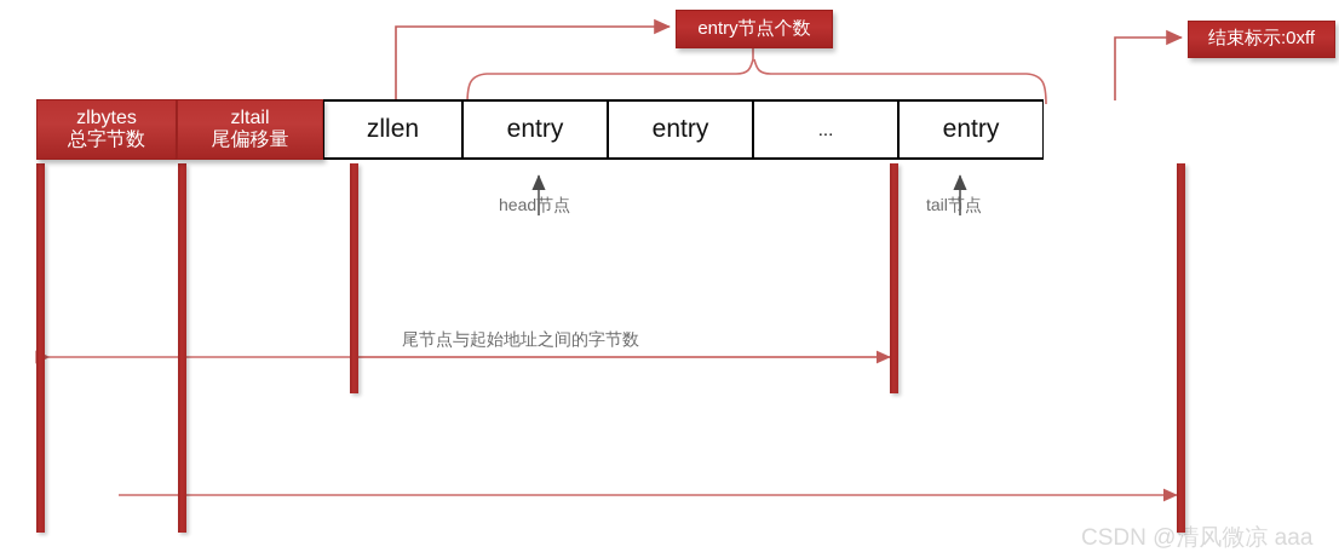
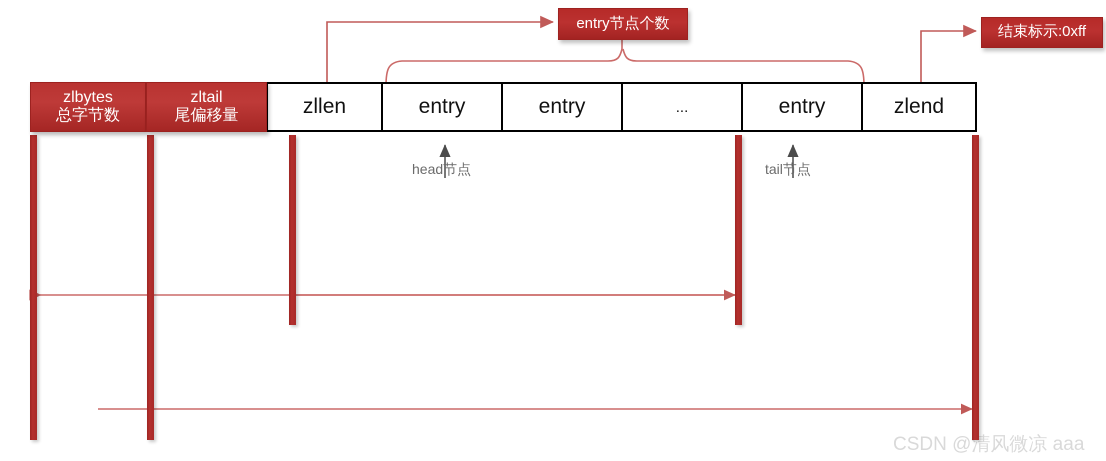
  entry节点个数
  结束标示:0xff
  zlbytes
  总字节数
  zltail
  尾偏移量
  zllen
  entry
  entry
  ...
  entry
+ zlend
  head节点
  tail节点
- 尾节点与起始地址之间的字节数
  CSDN @清风微凉 aaa
